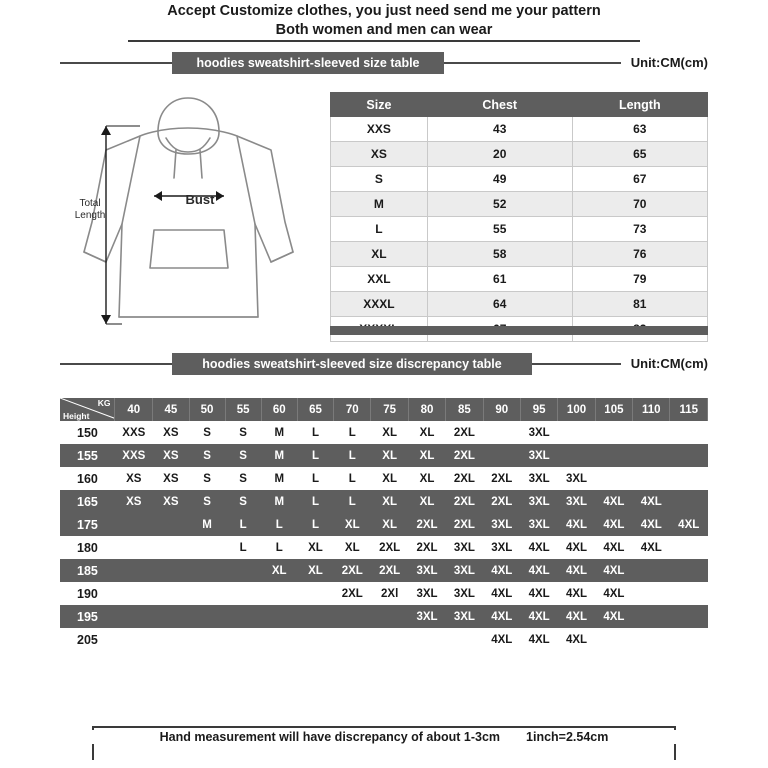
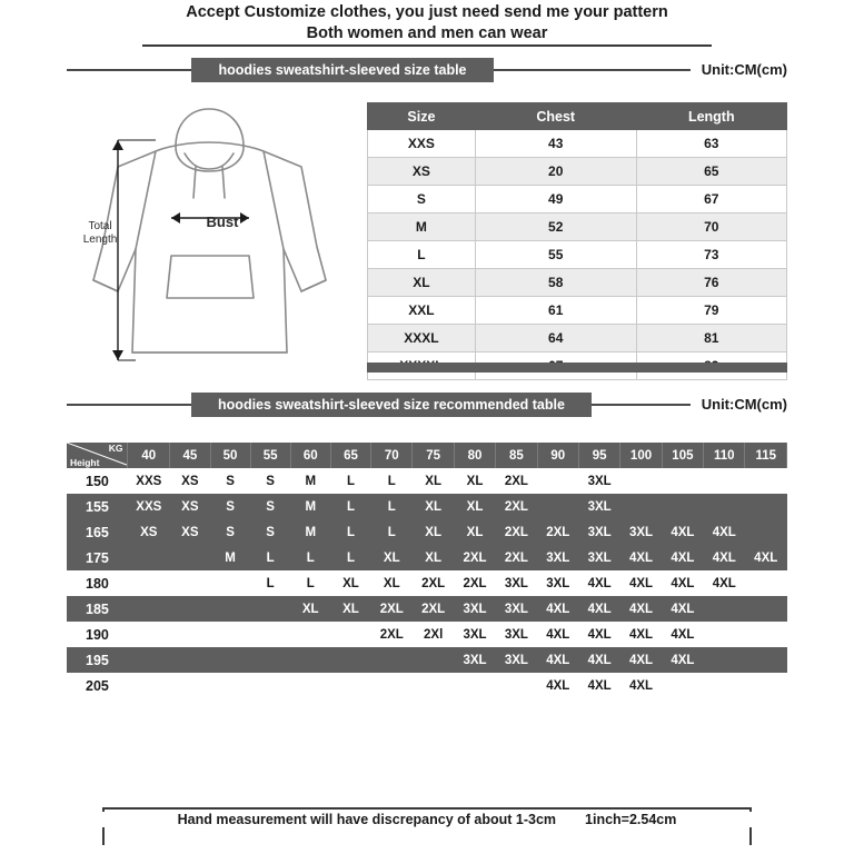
  Accept Customize clothes, you just need send me your pattern
  Both women and men can wear
  hoodies sweatshirt-sleeved size table
  Unit:CM(cm)
  Total
  Length
  Bust
  Size	Chest	Length
  XXS	43	63
  XS	20	65
  S	49	67
  M	52	70
  L	55	73
  XL	58	76
  XXL	61	79
  XXXL	64	81
- hoodies sweatshirt-sleeved size discrepancy table
+ hoodies sweatshirt-sleeved size recommended table
  Unit:CM(cm)
  KG Height	40	45	50	55	60	65	70	75	80	85	90	95	100	105	110	115
  150	XXS	XS	S	S	M	L	L	XL	XL	2XL		3XL
  155	XXS	XS	S	S	M	L	L	XL	XL	2XL		3XL
- 160	XS	XS	S	S	M	L	L	XL	XL	2XL	2XL	3XL	3XL
  165	XS	XS	S	S	M	L	L	XL	XL	2XL	2XL	3XL	3XL	4XL	4XL
  175			M	L	L	L	XL	XL	2XL	2XL	3XL	3XL	4XL	4XL	4XL	4XL
  180				L	L	XL	XL	2XL	2XL	3XL	3XL	4XL	4XL	4XL	4XL
  185					XL	XL	2XL	2XL	3XL	3XL	4XL	4XL	4XL	4XL
  190							2XL	2Xl	3XL	3XL	4XL	4XL	4XL	4XL
  195									3XL	3XL	4XL	4XL	4XL	4XL
  205											4XL	4XL	4XL
  Hand measurement will have discrepancy of about 1-3cm 1inch=2.54cm
